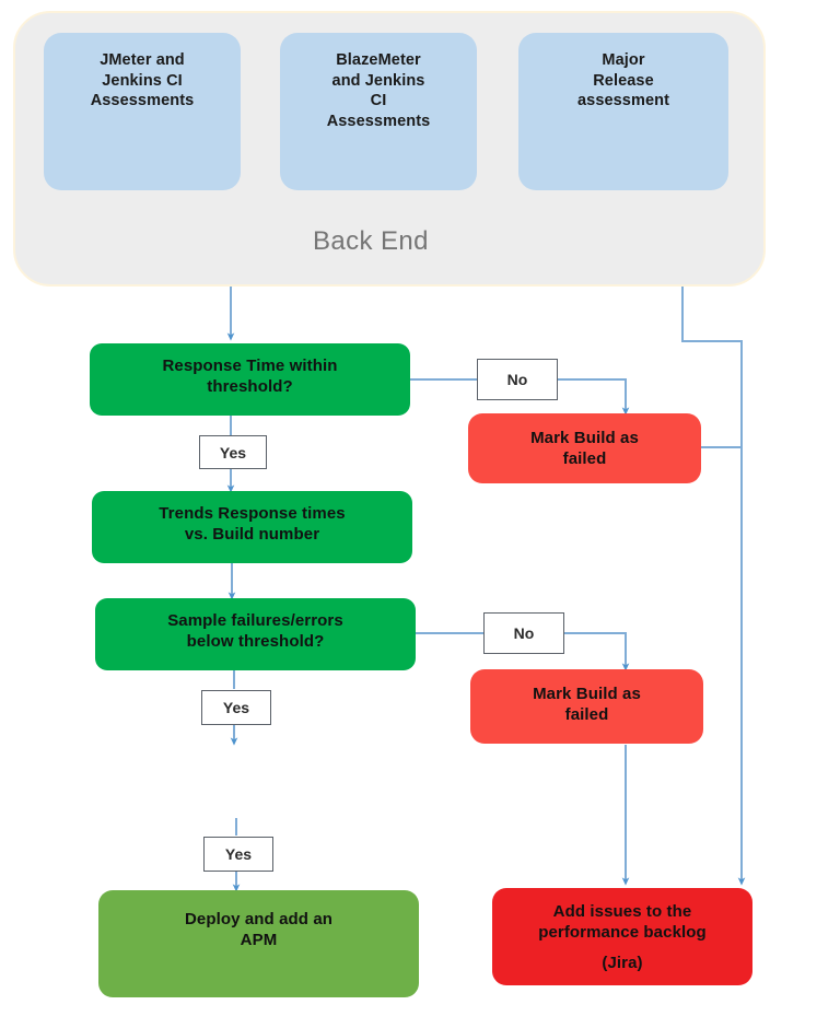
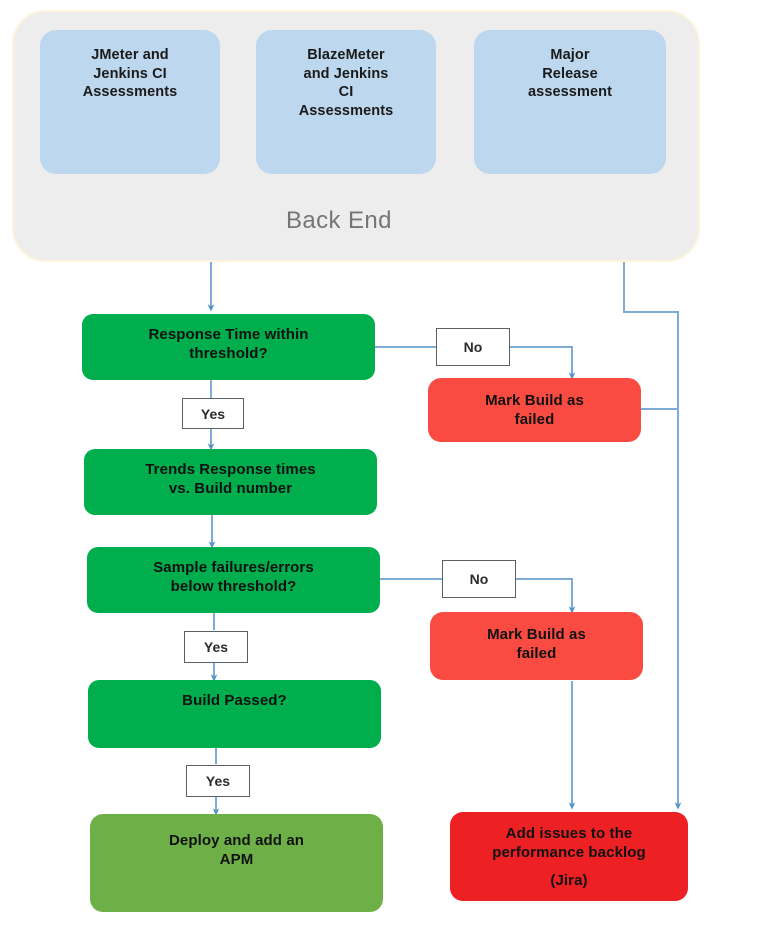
  Back End
  JMeter and
  Jenkins CI
  Assessments
  BlazeMeter
  and Jenkins
  CI
  Assessments
  Major
  Release
  assessment
  Response Time within
  threshold?
  Trends Response times
  vs. Build number
  Sample failures/errors
  below threshold?
+ Build Passed?
  Deploy and add an
  APM
  Mark Build as
  failed
  Mark Build as
  failed
  Add issues to the
  performance backlog (Jira)
  Yes
  Yes
  Yes
  No
  No
